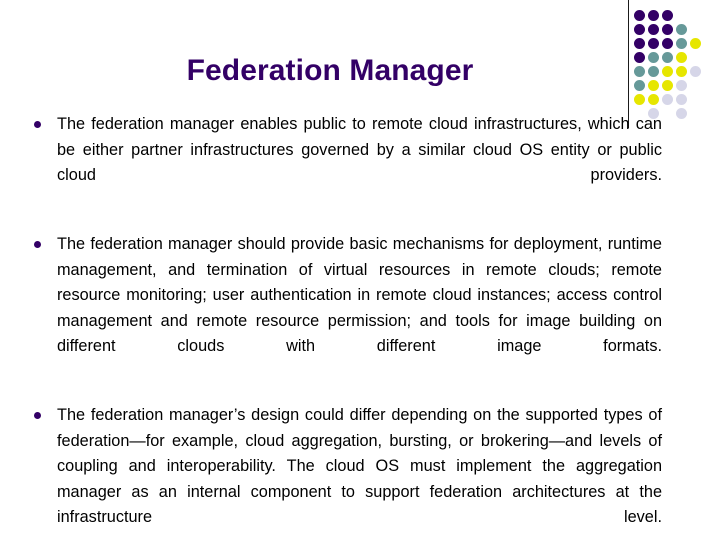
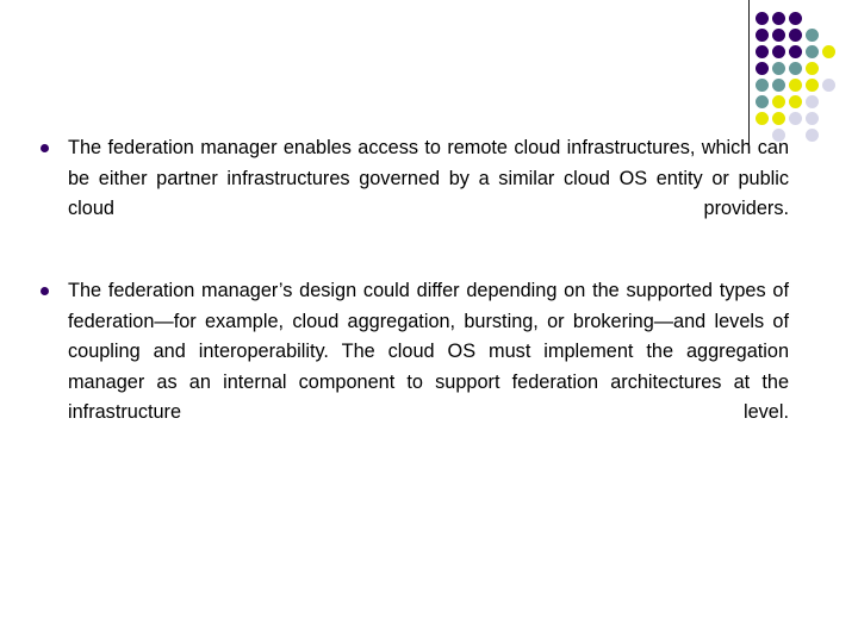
- Federation Manager
- The federation manager enables public to remote cloud infrastructures, which can be either partner infrastructures governed by a similar cloud OS entity or public cloud providers.
+ The federation manager enables access to remote cloud infrastructures, which can be either partner infrastructures governed by a similar cloud OS entity or public cloud providers.
- The federation manager should provide basic mechanisms for deployment, runtime management, and termination of virtual resources in remote clouds; remote resource monitoring; user authentication in remote cloud instances; access control management and remote resource permission; and tools for image building on different clouds with different image formats.
  The federation manager’s design could differ depending on the supported types of federation—for example, cloud aggregation, bursting, or brokering—and levels of coupling and interoperability. The cloud OS must implement the aggregation manager as an internal component to support federation architectures at the infrastructure level.
